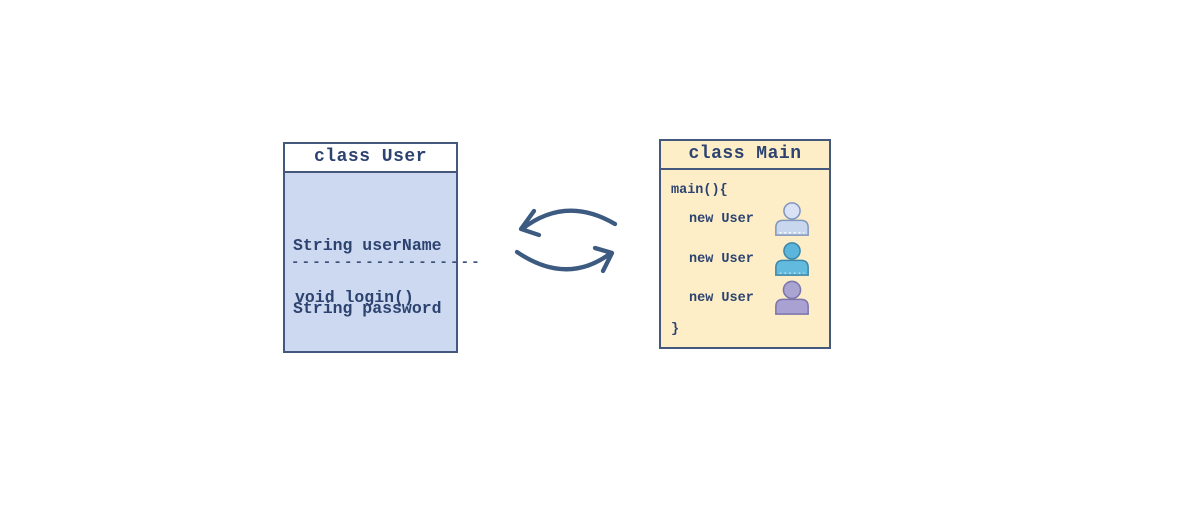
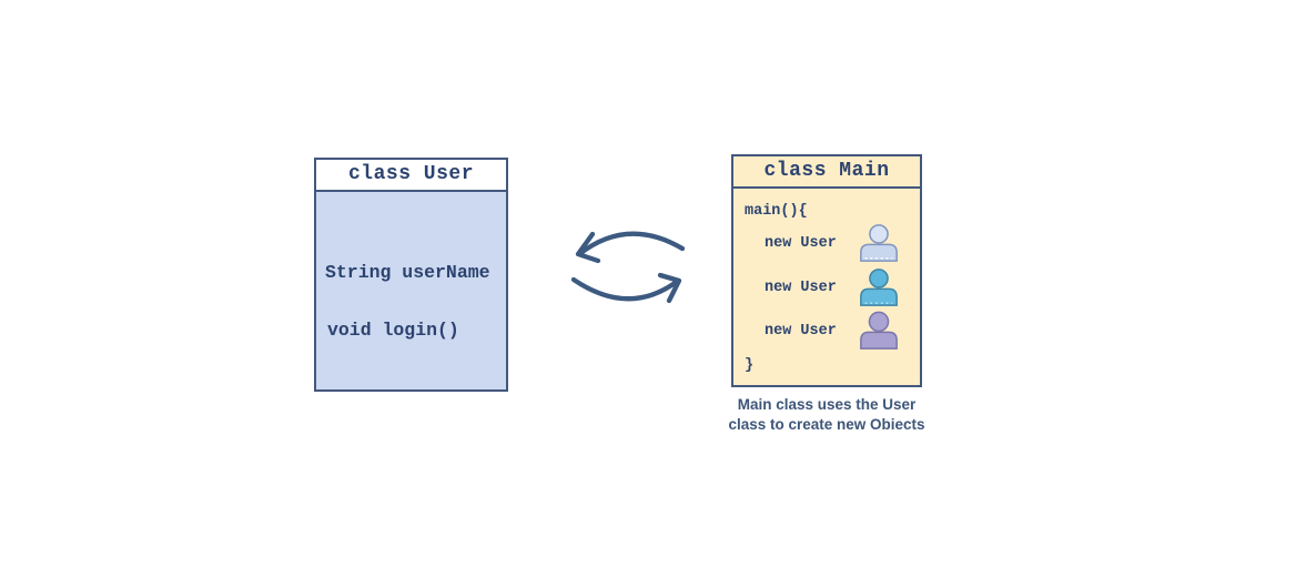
  class User
  String userName
- String password
- ------------------
  void login()
  class Main
  main(){
  new User
  new User
  new User
  }
+ Main class uses the User
+ class to create new Obiects
